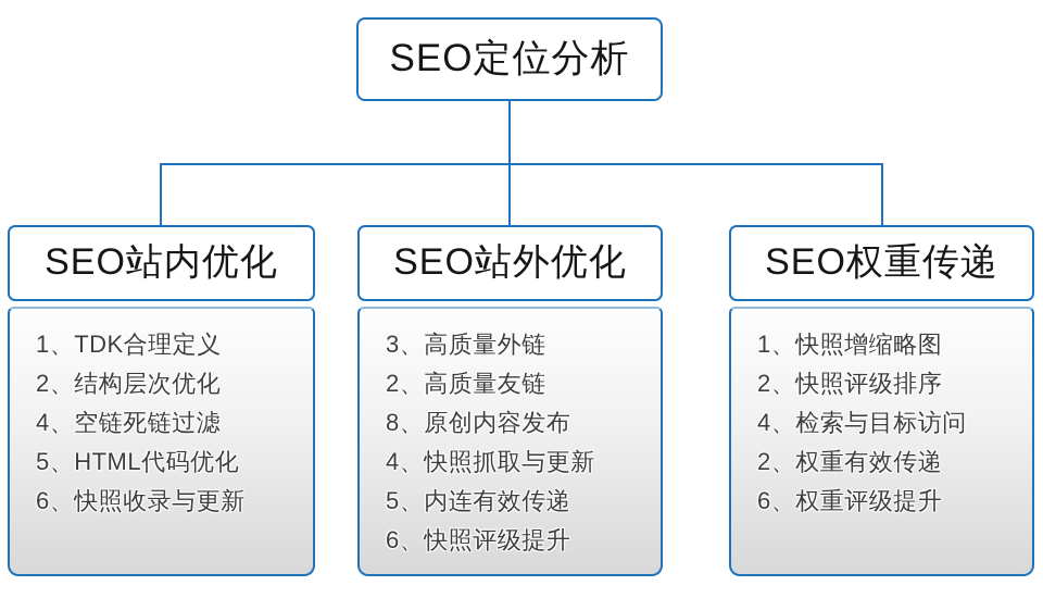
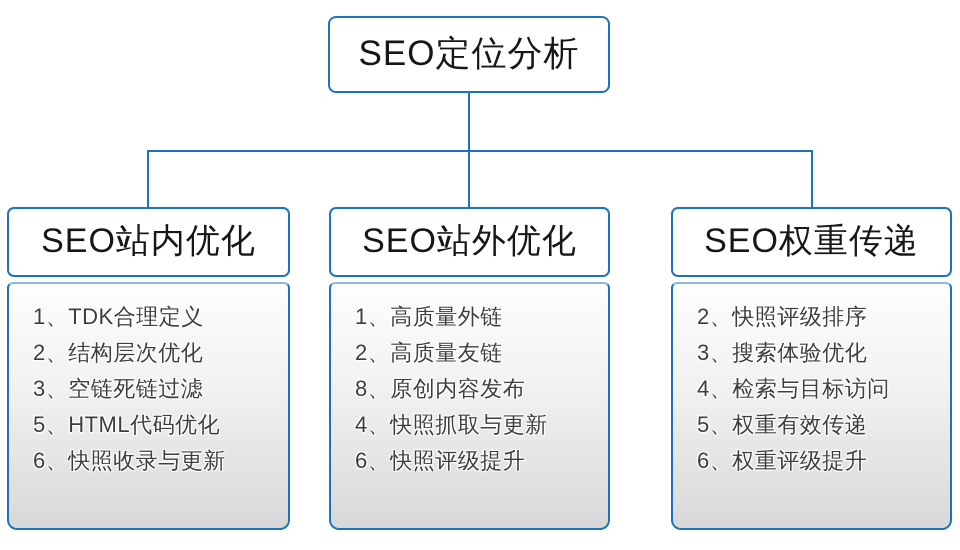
  SEO定位分析
  SEO站内优化
  1、TDK合理定义
  2、结构层次优化
- 4、空链死链过滤
+ 3、空链死链过滤
  5、HTML代码优化
  6、快照收录与更新
  SEO站外优化
- 3、高质量外链
+ 1、高质量外链
  2、高质量友链
  8、原创内容发布
  4、快照抓取与更新
- 5、内连有效传递
  6、快照评级提升
  SEO权重传递
- 1、快照增缩略图
  2、快照评级排序
+ 3、搜索体验优化
  4、检索与目标访问
- 2、权重有效传递
+ 5、权重有效传递
  6、权重评级提升
